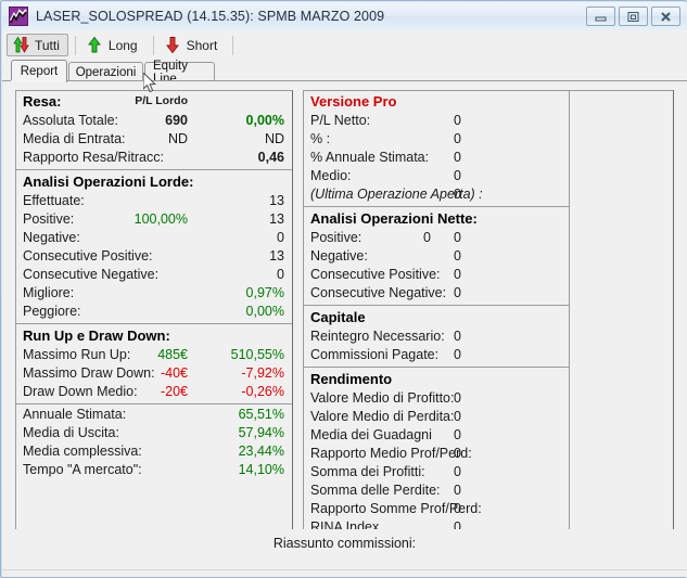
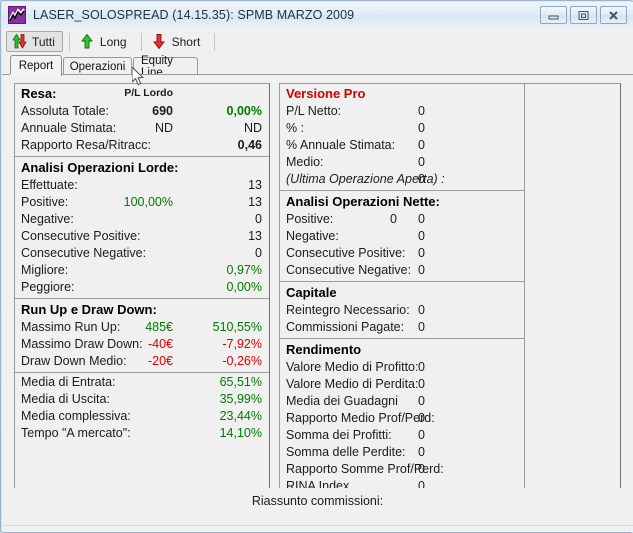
  LASER_SOLOSPREAD (14.15.35): SPMB MARZO 2009
  Tutti
  Long
  Short
  Report
  Operazioni
  Equity Line
  Resa:
  P/L Lordo
  Assoluta Totale:
  690
  0,00%
- Media di Entrata:
+ Annuale Stimata:
  ND
  ND
  Rapporto Resa/Ritracc:
  0,46
  Analisi Operazioni Lorde:
  Effettuate:
  13
  Positive:
  100,00%
  13
  Negative:
  0
  Consecutive Positive:
  13
  Consecutive Negative:
  0
  Migliore:
  0,97%
  Peggiore:
  0,00%
  Run Up e Draw Down:
  Massimo Run Up:
  485€
  510,55%
  Massimo Draw Down:
  -40€
  -7,92%
  Draw Down Medio:
  -20€
  -0,26%
- Annuale Stimata:
+ Media di Entrata:
  65,51%
  Media di Uscita:
- 57,94%
+ 35,99%
  Media complessiva:
  23,44%
  Tempo "A mercato":
  14,10%
  Versione Pro
  P/L Netto:
  0
  % :
  0
  % Annuale Stimata:
  0
  Medio:
  0
  (Ultima Operazione Aperta) :
  0
  Analisi Operazioni Nette:
  Positive:
  0
  0
  Negative:
  0
  Consecutive Positive:
  0
  Consecutive Negative:
  0
  Capitale
  Reintegro Necessario:
  0
  Commissioni Pagate:
  0
  Rendimento
  Valore Medio di Profitto:
  0
  Valore Medio di Perdita:
  0
  Media dei Guadagni
  0
  Rapporto Medio Prof/Perd:
  0
  Somma dei Profitti:
  0
  Somma delle Perdite:
  0
  Rapporto Somme Prof/Perd:
  0
  RINA Index
  0
  Riassunto commissioni:
